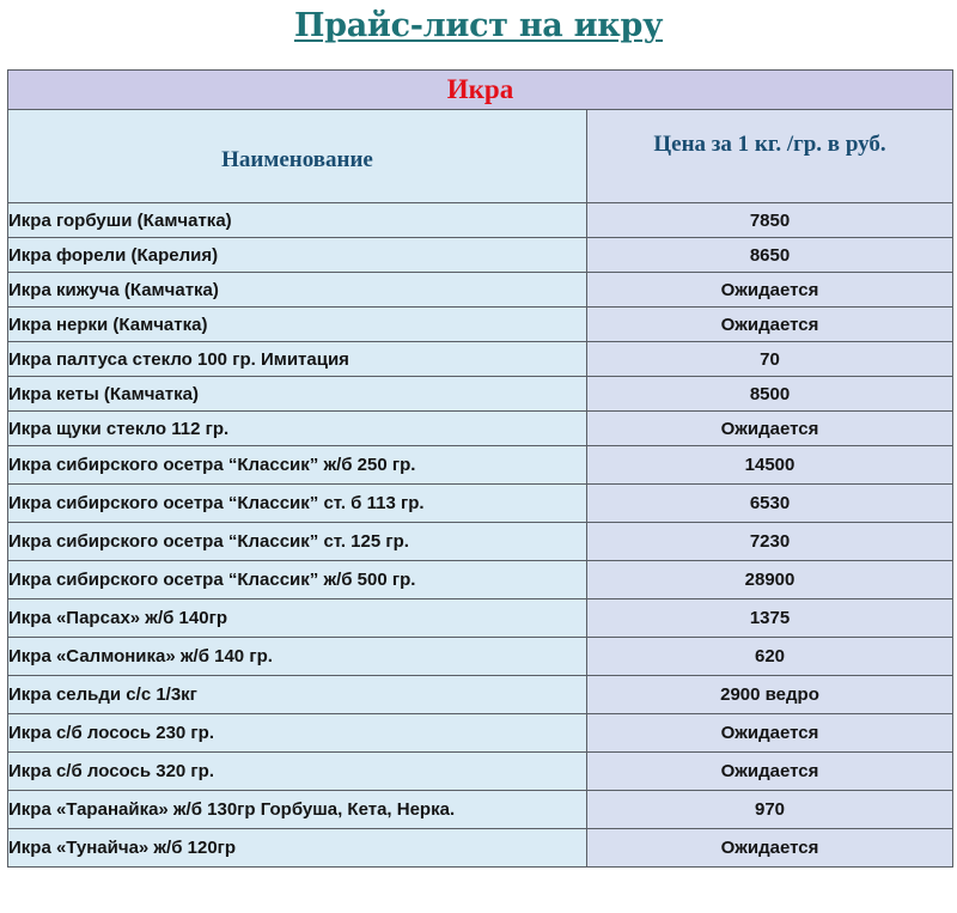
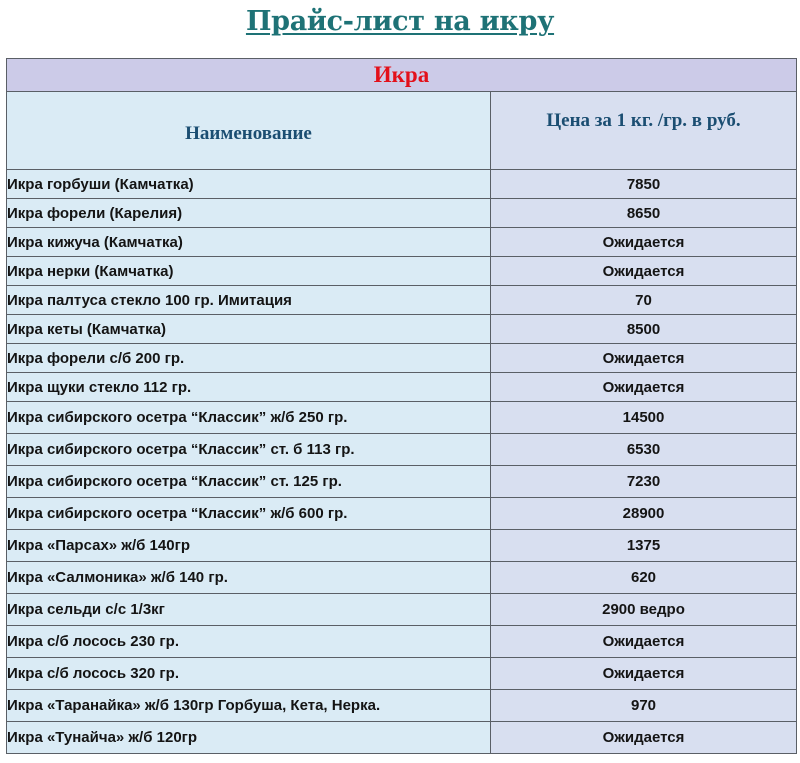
  Прайс-лист на икру
  Икра
  Наименование	Цена за 1 кг. /гр. в руб.
  Икра горбуши (Камчатка)	7850
  Икра форели (Карелия)	8650
  Икра кижуча (Камчатка)	Ожидается
  Икра нерки (Камчатка)	Ожидается
  Икра палтуса стекло 100 гр. Имитация	70
  Икра кеты (Камчатка)	8500
+ Икра форели с/б 200 гр.	Ожидается
  Икра щуки стекло 112 гр.	Ожидается
  Икра сибирского осетра “Классик” ж/б 250 гр.	14500
  Икра сибирского осетра “Классик” ст. б 113 гр.	6530
  Икра сибирского осетра “Классик” ст. 125 гр.	7230
- Икра сибирского осетра “Классик” ж/б 500 гр.	28900
+ Икра сибирского осетра “Классик” ж/б 600 гр.	28900
  Икра «Парсах» ж/б 140гр	1375
  Икра «Салмоника» ж/б 140 гр.	620
  Икра сельди с/с 1/3кг	2900 ведро
  Икра с/б лосось 230 гр.	Ожидается
  Икра с/б лосось 320 гр.	Ожидается
  Икра «Таранайка» ж/б 130гр Горбуша, Кета, Нерка.	970
  Икра «Тунайча» ж/б 120гр	Ожидается
